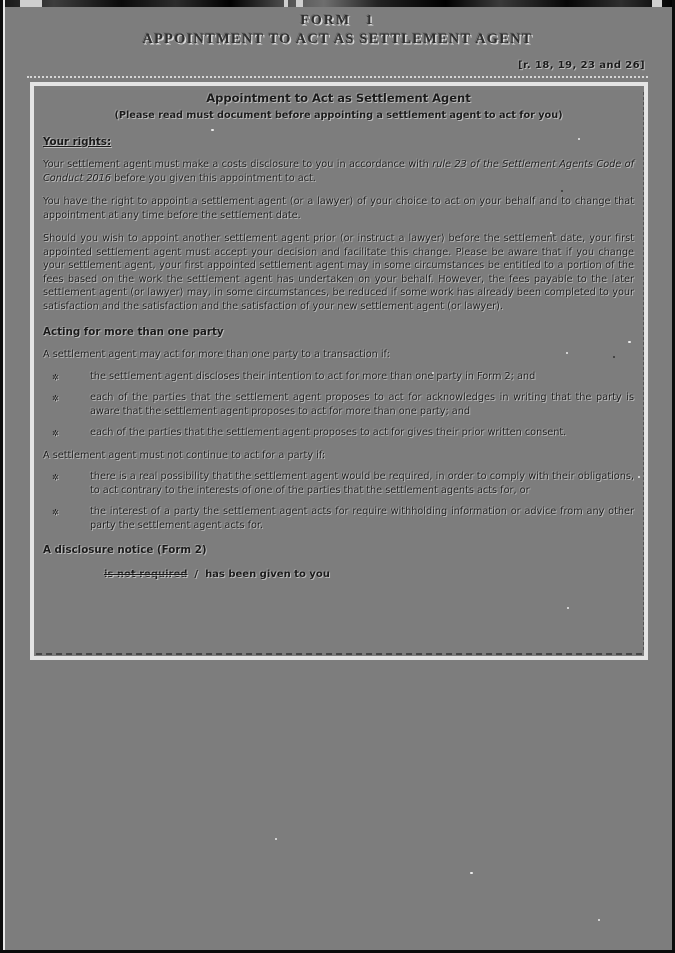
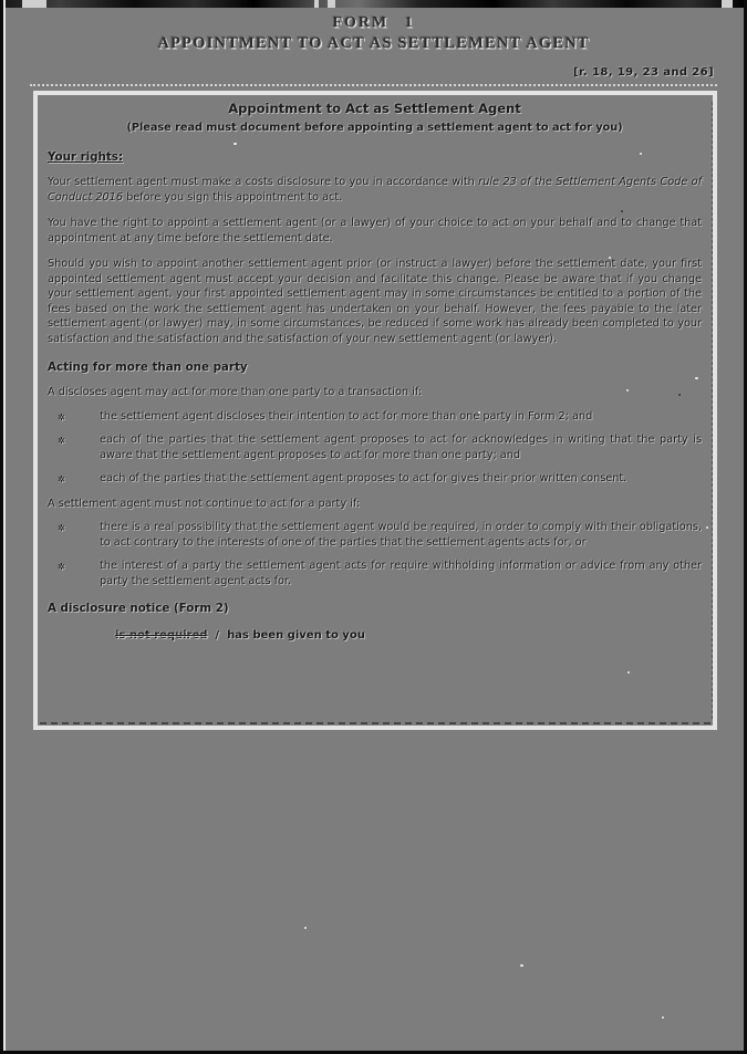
  FORM 1
  APPOINTMENT TO ACT AS SETTLEMENT AGENT
  [r. 18, 19, 23 and 26]
  Appointment to Act as Settlement Agent
  (Please read must document before appointing a settlement agent to act for you)
  Your rights:
- Your settlement agent must make a costs disclosure to you in accordance with rule 23 of the Settlement Agents Code of Conduct 2016 before you given this appointment to act.
+ Your settlement agent must make a costs disclosure to you in accordance with rule 23 of the Settlement Agents Code of Conduct 2016 before you sign this appointment to act.
  You have the right to appoint a settlement agent (or a lawyer) of your choice to act on your behalf and to change that appointment at any time before the settlement date.
  Should you wish to appoint another settlement agent prior (or instruct a lawyer) before the settlement date, your first appointed settlement agent must accept your decision and facilitate this change. Please be aware that if you change your settlement agent, your first appointed settlement agent may in some circumstances be entitled to a portion of the fees based on the work the settlement agent has undertaken on your behalf. However, the fees payable to the later settlement agent (or lawyer) may, in some circumstances, be reduced if some work has already been completed to your satisfaction and the satisfaction and the satisfaction of your new settlement agent (or lawyer).
  Acting for more than one party
- A settlement agent may act for more than one party to a transaction if:
+ A discloses agent may act for more than one party to a transaction if:
  ✲
  the settlement agent discloses their intention to act for more than one party in Form 2; and
  ✲
  each of the parties that the settlement agent proposes to act for acknowledges in writing that the party is aware that the settlement agent proposes to act for more than one party; and
  ✲
  each of the parties that the settlement agent proposes to act for gives their prior written consent.
  A settlement agent must not continue to act for a party if:
  ✲
  there is a real possibility that the settlement agent would be required, in order to comply with their obligations, to act contrary to the interests of one of the parties that the settlement agents acts for, or
  ✲
  the interest of a party the settlement agent acts for require withholding information or advice from any other party the settlement agent acts for.
  A disclosure notice (Form 2)
  is not required / has been given to you
